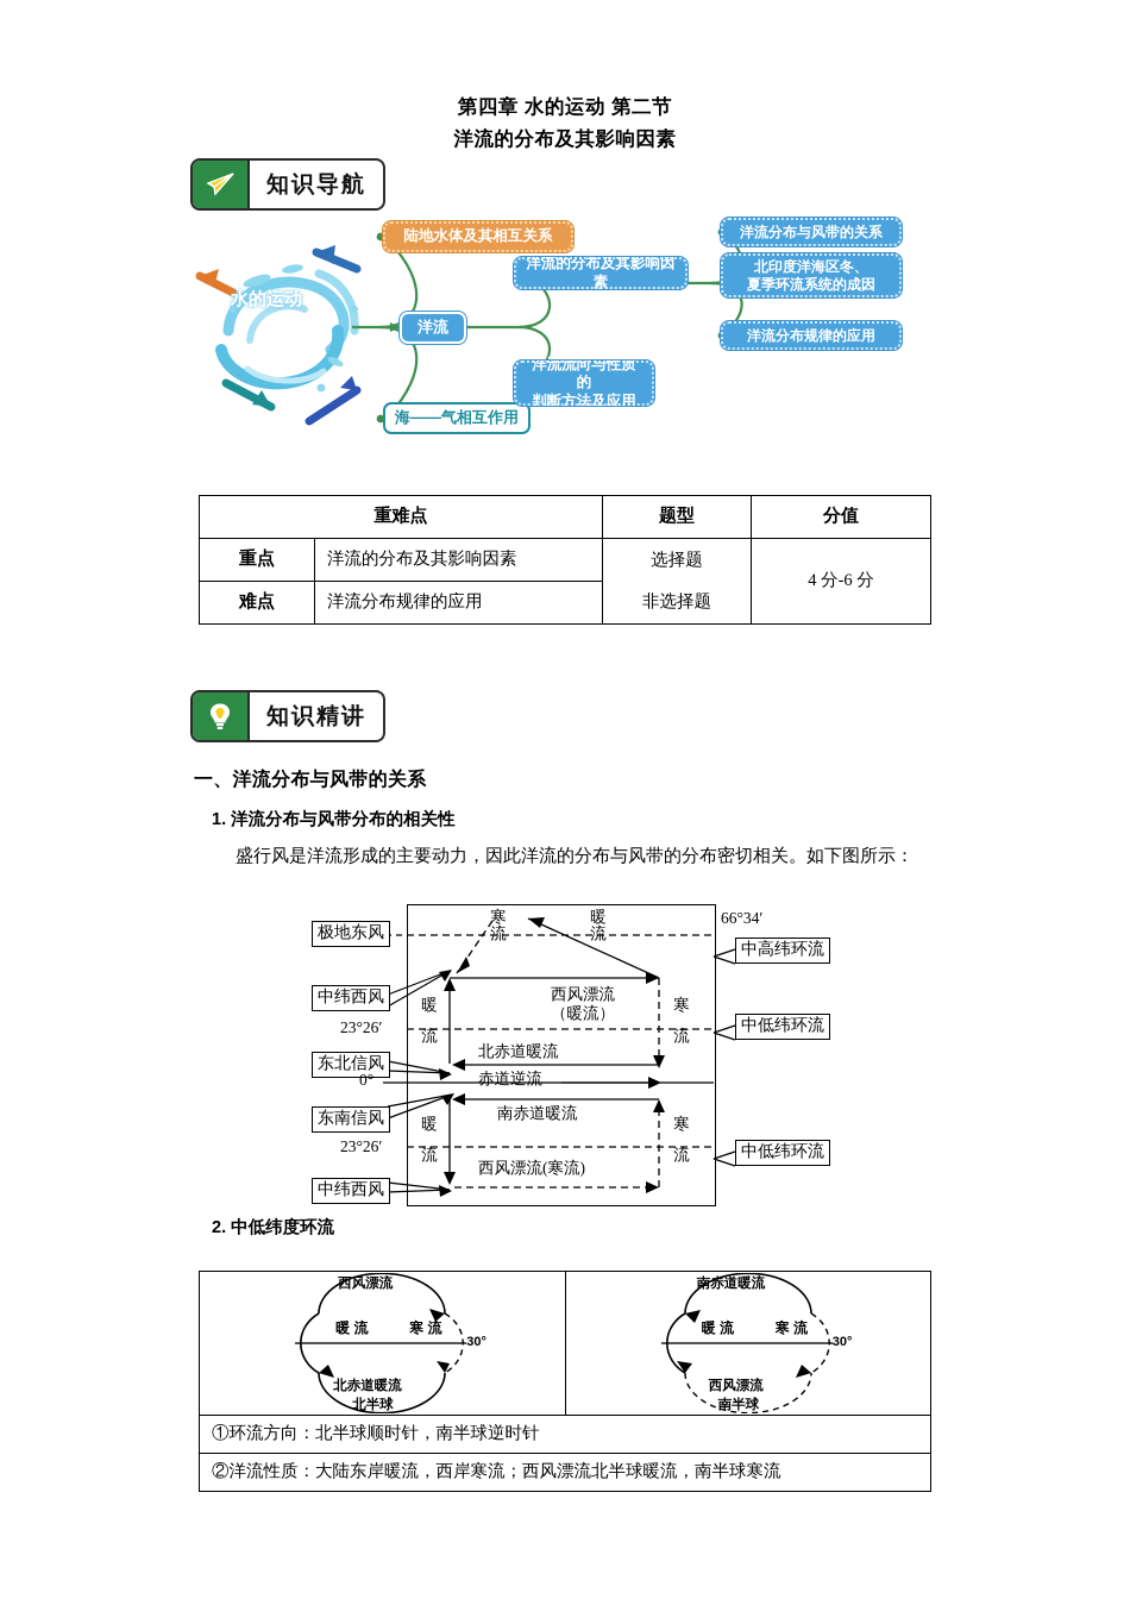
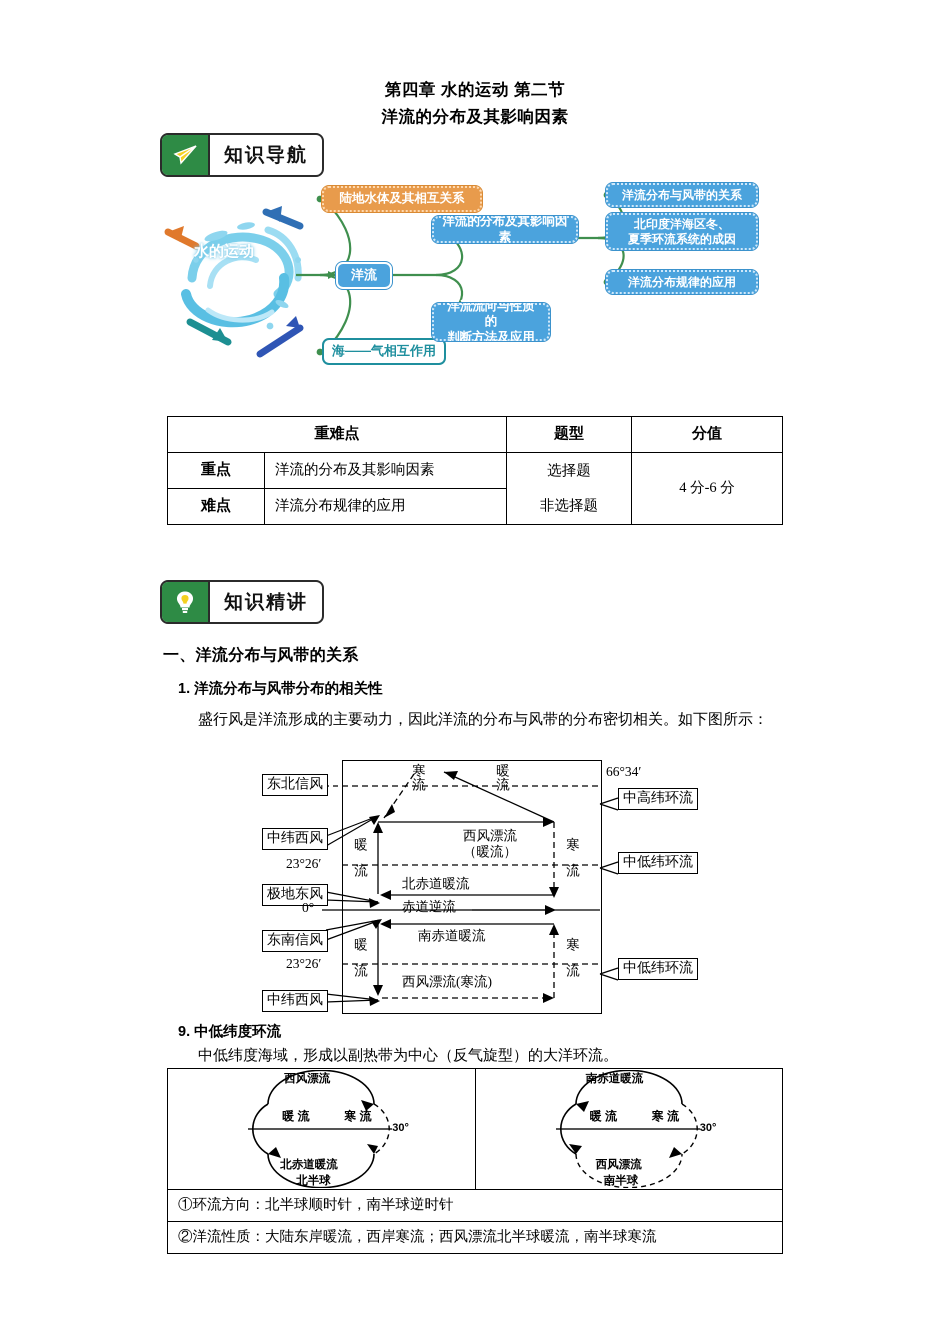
  第四章 水的运动 第二节
  洋流的分布及其影响因素
  知识导航
  水的运动
  陆地水体及其相互关系
  洋流
  海——气相互作用
  洋流的分布及其影响因素
  洋流流向与性质的
  判断方法及应用
  洋流分布与风带的关系
  北印度洋海区冬、
  夏季环流系统的成因
  洋流分布规律的应用
  重难点	题型	分值
  重点	洋流的分布及其影响因素	选择题 非选择题	4 分-6 分
  难点	洋流分布规律的应用
  知识精讲
  一、洋流分布与风带的关系
  1. 洋流分布与风带分布的相关性
  盛行风是洋流形成的主要动力，因此洋流的分布与风带的分布密切相关。如下图所示：
- 极地东风
+ 东北信风
  中纬西风
- 东北信风
+ 极地东风
  东南信风
  中纬西风
  66°34′
  23°26′
  0°
  23°26′
  中高纬环流
  中低纬环流
  中低纬环流
  寒
  流
  暖
  流
  西风漂流
  （暖流）
  暖
  流
  寒
  流
  北赤道暖流
  赤道逆流
  南赤道暖流
  暖
  流
  寒
  流
  西风漂流(寒流)
- 2. 中低纬度环流
+ 9. 中低纬度环流
+ 中低纬度海域，形成以副热带为中心（反气旋型）的大洋环流。
  西风漂流 暖 流 寒 流 30° 北赤道暖流 北半球	南赤道暖流 暖 流 寒 流 30° 西风漂流 南半球
  ①环流方向：北半球顺时针，南半球逆时针
  ②洋流性质：大陆东岸暖流，西岸寒流；西风漂流北半球暖流，南半球寒流
